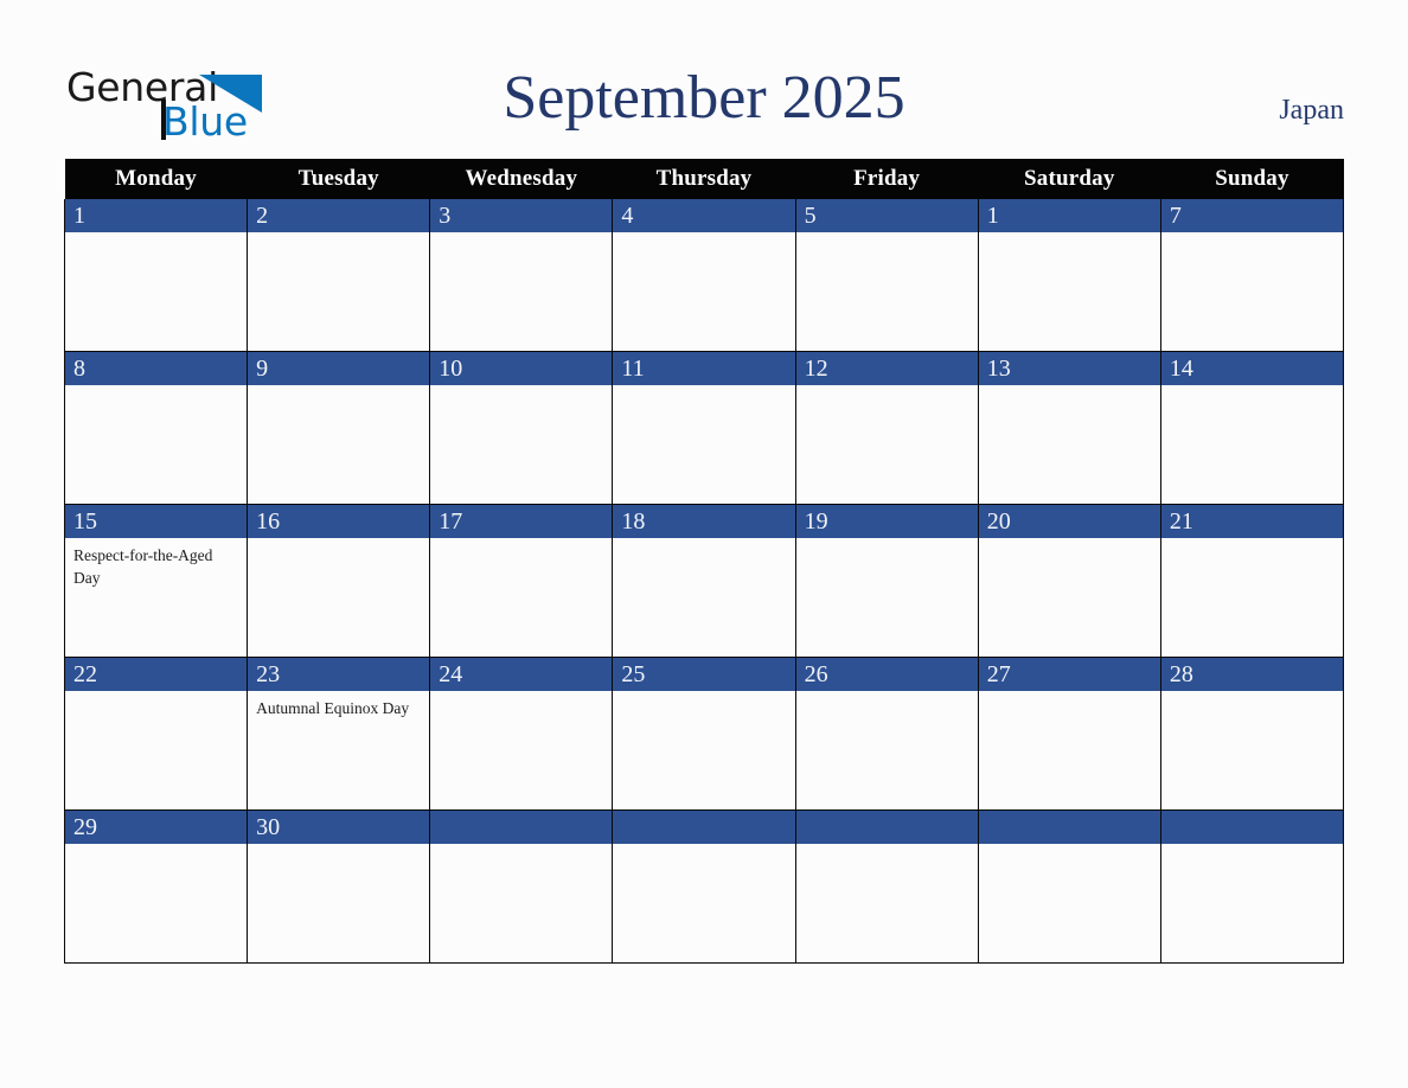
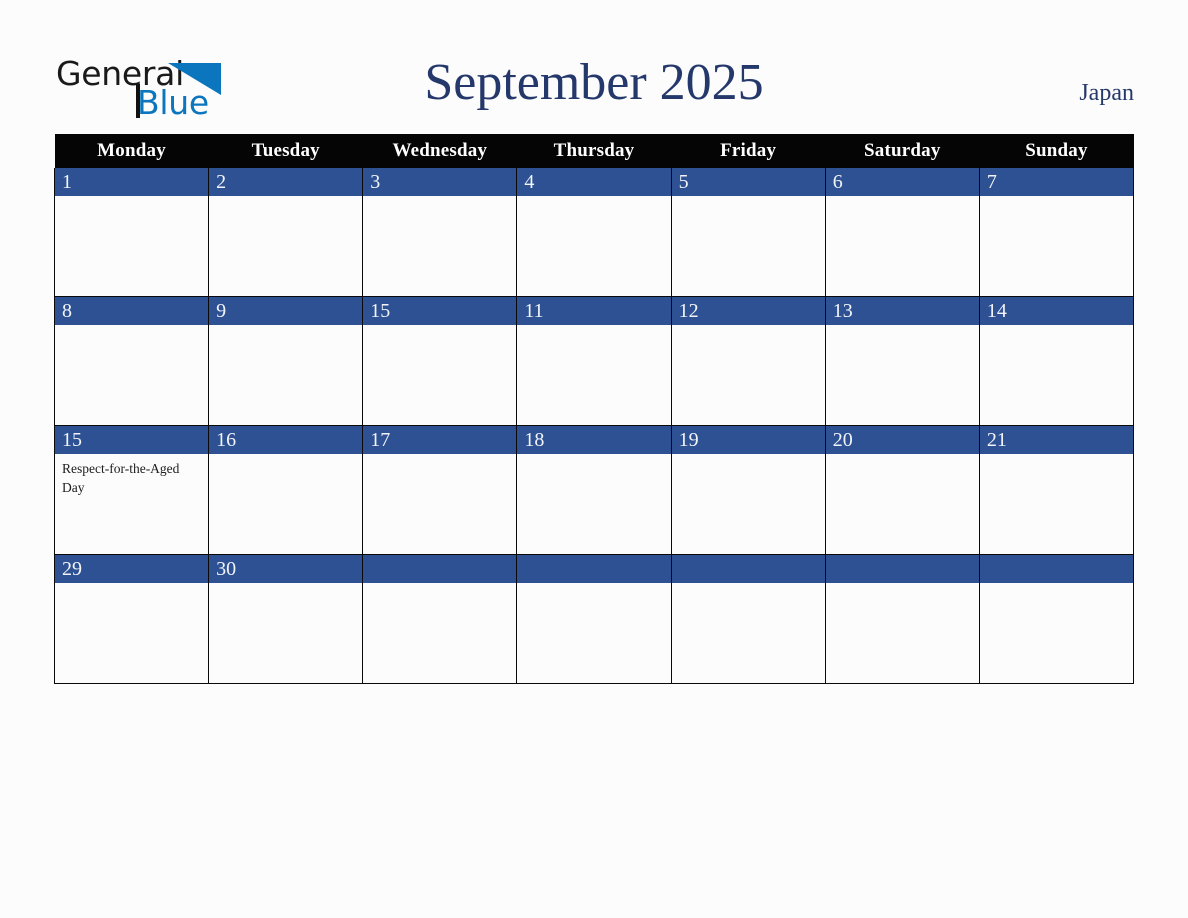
  General
  Blue
  September 2025
  Japan
  Monday	Tuesday	Wednesday	Thursday	Friday	Saturday	Sunday
- 1	2	3	4	5	1	7
+ 1	2	3	4	5	6	7
- 8	9	10	11	12	13	14
+ 8	9	15	11	12	13	14
  15Respect-for-the-Aged Day	16	17	18	19	20	21
- 22	23Autumnal Equinox Day	24	25	26	27	28
  29	30
